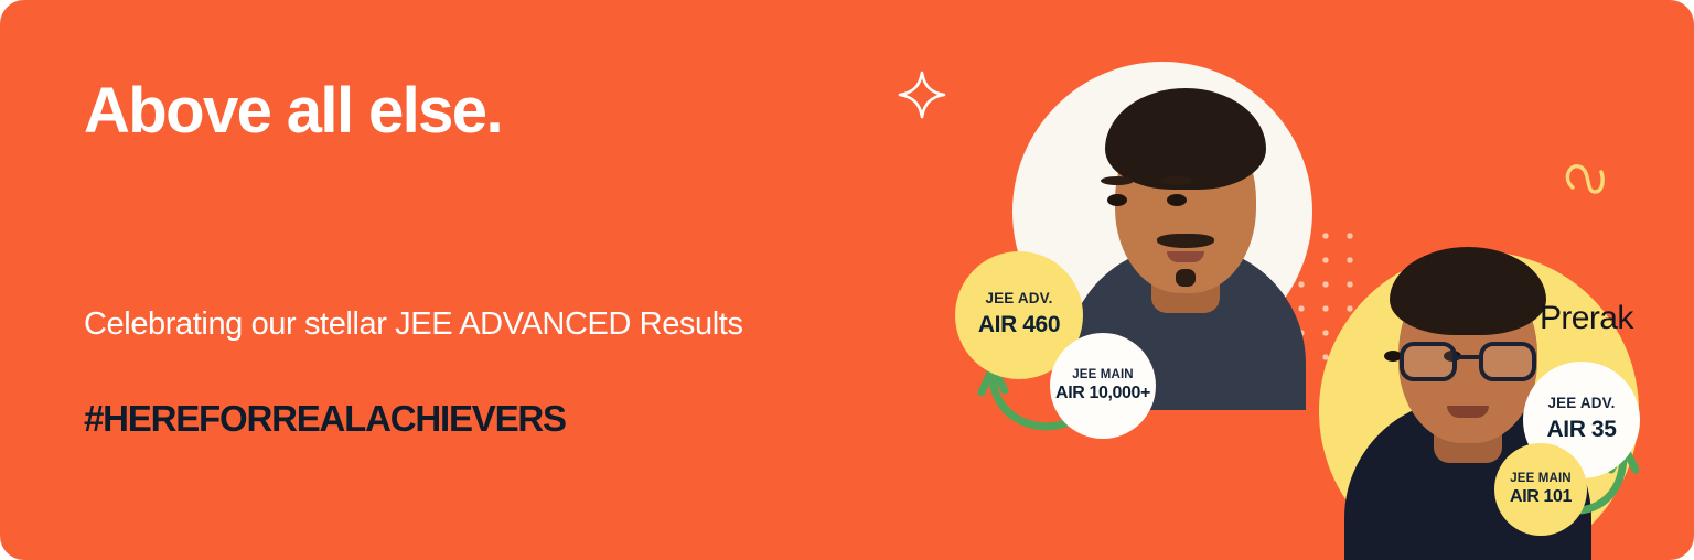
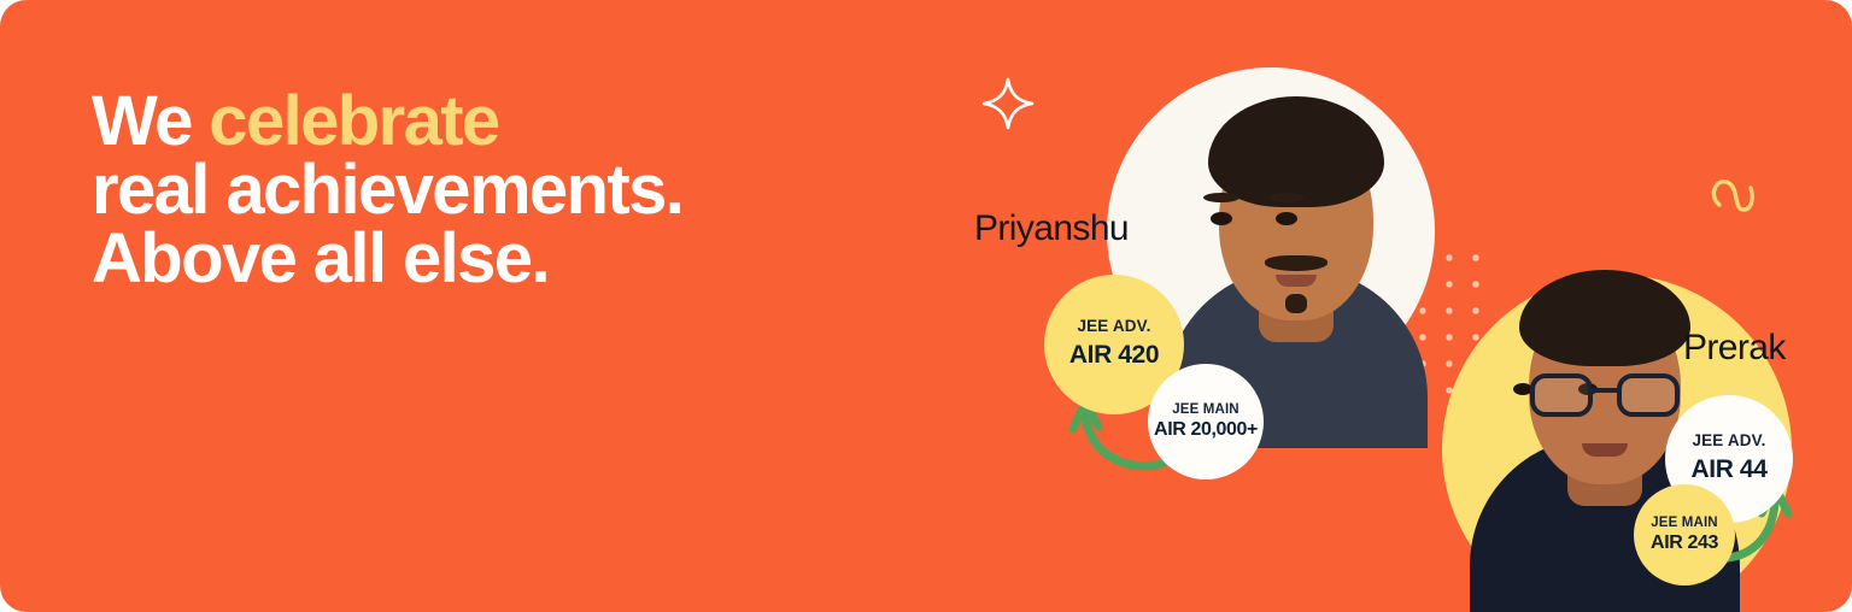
+ We celebrate
+ real achievements.
  Above all else.
- Celebrating our stellar JEE ADVANCED Results
- #HEREFORREALACHIEVERS
  JEE ADV.
- AIR 460
+ AIR 420
  JEE MAIN
- AIR 10,000+
+ AIR 20,000+
  JEE ADV.
- AIR 35
+ AIR 44
  JEE MAIN
- AIR 101
+ AIR 243
+ Priyanshu
  Prerak
